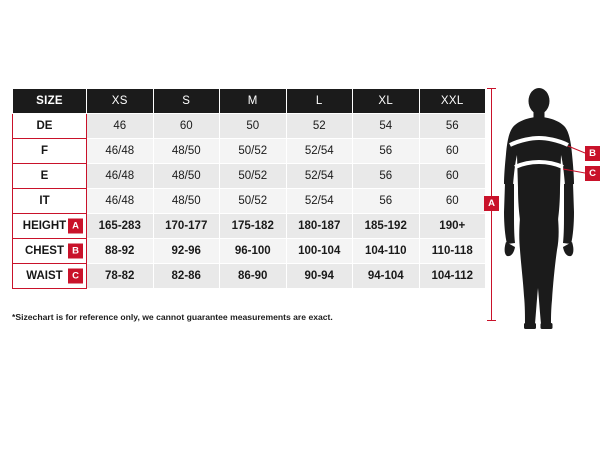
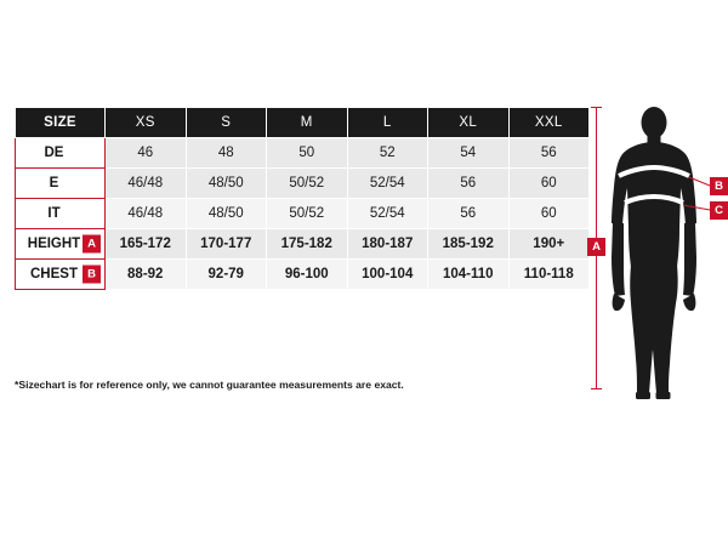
  SIZE	XS	S	M	L	XL	XXL
- DE	46	60	50	52	54	56
+ DE	46	48	50	52	54	56
- F	46/48	48/50	50/52	52/54	56	60
  E	46/48	48/50	50/52	52/54	56	60
  IT	46/48	48/50	50/52	52/54	56	60
- HEIGHT A	165-283	170-177	175-182	180-187	185-192	190+
+ HEIGHT A	165-172	170-177	175-182	180-187	185-192	190+
- CHEST B	88-92	92-96	96-100	100-104	104-110	110-118
+ CHEST B	88-92	92-79	96-100	100-104	104-110	110-118
- WAIST C	78-82	82-86	86-90	90-94	94-104	104-112
  *Sizechart is for reference only, we cannot guarantee measurements are exact.
  A
  B
  C
